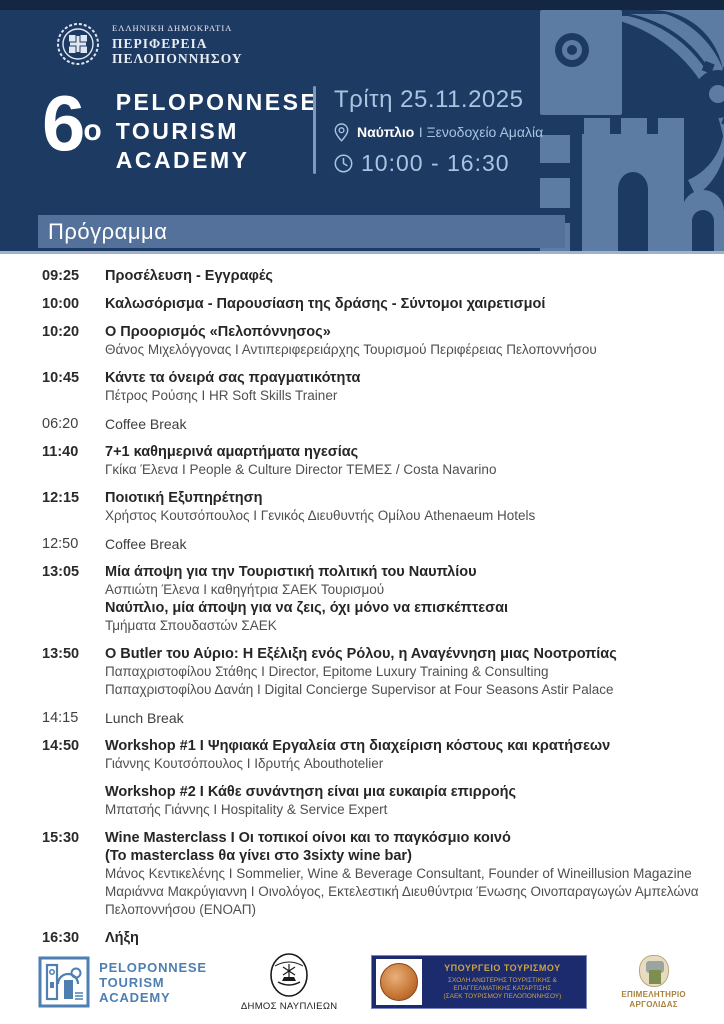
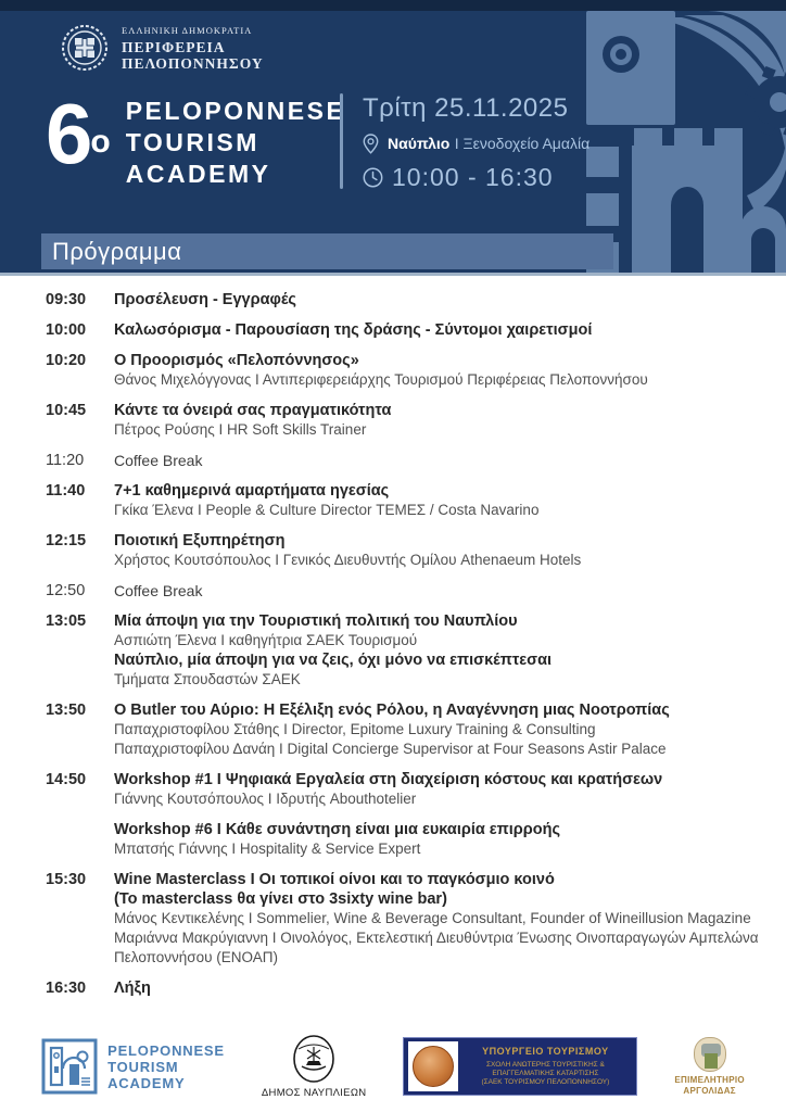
  ΕΛΛΗΝΙΚΗ ΔΗΜΟΚΡΑΤΙΑ
  ΠΕΡΙΦΕΡΕΙΑ
  ΠΕΛΟΠΟΝΝΗΣΟΥ
  6ο
  PELOPONNESE
  TOURISM
  ACADEMY
  Τρίτη 25.11.2025
  Ναύπλιο Ι Ξενοδοχείο Αμαλία
  10:00 - 16:30
  Πρόγραμμα
- 09:25
+ 09:30
  Προσέλευση - Εγγραφές
  10:00
  Καλωσόρισμα - Παρουσίαση της δράσης - Σύντομοι χαιρετισμοί
  10:20
  Ο Προορισμός «Πελοπόννησος»
  Θάνος Μιχελόγγονας Ι Αντιπεριφερειάρχης Τουρισμού Περιφέρειας Πελοποννήσου
  10:45
  Κάντε τα όνειρά σας πραγματικότητα
  Πέτρος Ρούσης Ι HR Soft Skills Trainer
- 06:20
+ 11:20
  Coffee Break
  11:40
  7+1 καθημερινά αμαρτήματα ηγεσίας
  Γκίκα Έλενα Ι People & Culture Director ΤΕΜΕΣ / Costa Navarino
  12:15
  Ποιοτική Εξυπηρέτηση
  Χρήστος Κουτσόπουλος Ι Γενικός Διευθυντής Ομίλου Athenaeum Hotels
  12:50
  Coffee Break
  13:05
  Μία άποψη για την Τουριστική πολιτική του Ναυπλίου
  Ασπιώτη Έλενα Ι καθηγήτρια ΣΑΕΚ Τουρισμού
  Ναύπλιο, μία άποψη για να ζεις, όχι μόνο να επισκέπτεσαι
  Τμήματα Σπουδαστών ΣΑΕΚ
  13:50
  Ο Butler του Αύριο: Η Εξέλιξη ενός Ρόλου, η Αναγέννηση μιας Νοοτροπίας
  Παπαχριστοφίλου Στάθης Ι Director, Epitome Luxury Training & Consulting
  Παπαχριστοφίλου Δανάη Ι Digital Concierge Supervisor at Four Seasons Astir Palace
- 14:15
- Lunch Break
  14:50
  Workshop #1 Ι Ψηφιακά Εργαλεία στη διαχείριση κόστους και κρατήσεων
  Γιάννης Κουτσόπουλος Ι Ιδρυτής Abouthotelier
- Workshop #2 Ι Κάθε συνάντηση είναι μια ευκαιρία επιρροής
+ Workshop #6 Ι Κάθε συνάντηση είναι μια ευκαιρία επιρροής
  Μπατσής Γιάννης Ι Hospitality & Service Expert
  15:30
  Wine Masterclass Ι Οι τοπικοί οίνοι και το παγκόσμιο κοινό
  (Το masterclass θα γίνει στο 3sixty wine bar)
  Μάνος Κεντικελένης Ι Sommelier, Wine & Beverage Consultant, Founder of Wineillusion Magazine
  Μαριάννα Μακρύγιαννη Ι Οινολόγος, Εκτελεστική Διευθύντρια Ένωσης Οινοπαραγωγών Αμπελώνα Πελοποννήσου (ΕΝΟΑΠ)
  16:30
  Λήξη
  PELOPONNESE
  TOURISM
  ACADEMY
  ΔΗΜΟΣ ΝΑΥΠΛΙΕΩΝ
  ΥΠΟΥΡΓΕΙΟ ΤΟΥΡΙΣΜΟΥ
  ΕΠΙΜΕΛΗΤΗΡΙΟ
  ΑΡΓΟΛΙΔΑΣ
